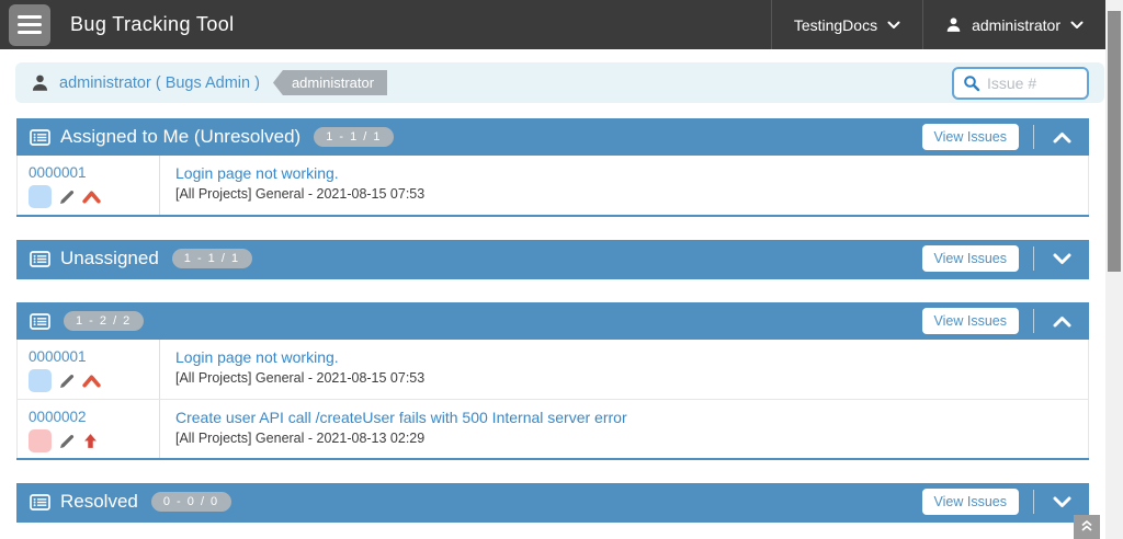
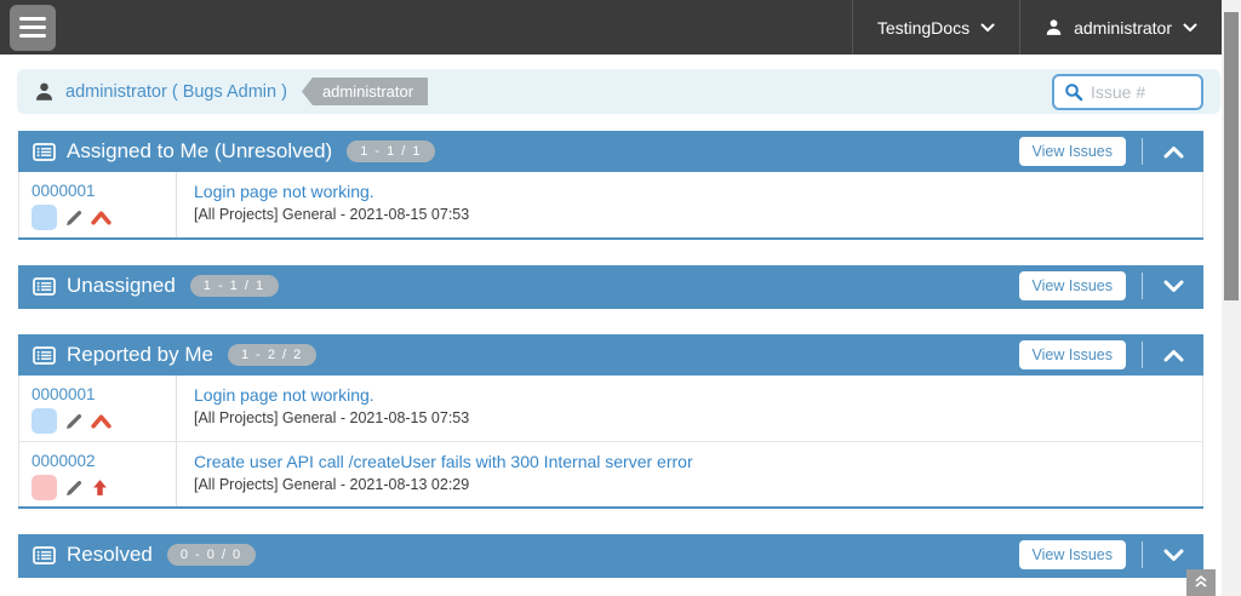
- Bug Tracking Tool
  TestingDocs
  administrator
  administrator ( Bugs Admin )
  administrator
  Issue #
  Assigned to Me (Unresolved)
  1 - 1 / 1
  View Issues
  0000001
  Login page not working.
  [All Projects] General - 2021-08-15 07:53
  Unassigned
  1 - 1 / 1
  View Issues
+ Reported by Me
  1 - 2 / 2
  View Issues
  0000001
  Login page not working.
  [All Projects] General - 2021-08-15 07:53
  0000002
- Create user API call /createUser fails with 500 Internal server error
+ Create user API call /createUser fails with 300 Internal server error
  [All Projects] General - 2021-08-13 02:29
  Resolved
  0 - 0 / 0
  View Issues
